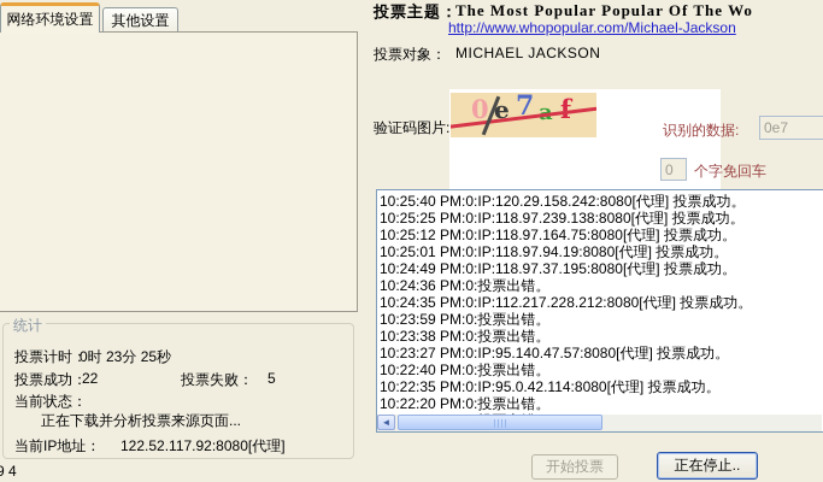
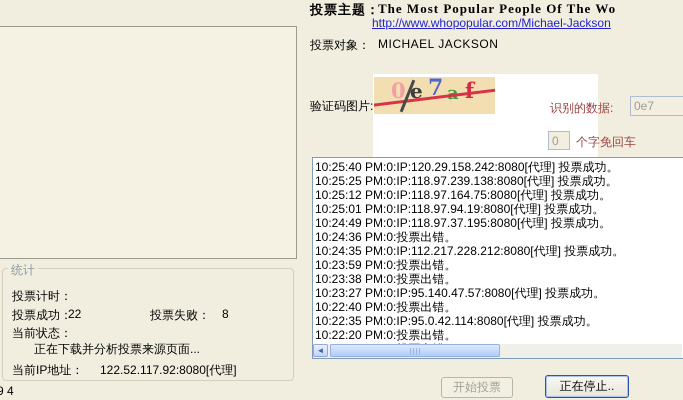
- 网络环境设置
- 其他设置
  统计
  投票计时：
- 0时 23分 25秒
  投票成功：
  22
  投票失败：
- 5
+ 8
  当前状态：
  正在下载并分析投票来源页面...
  当前IP地址：
  122.52.117.92:8080[代理]
  9 4
  投票主题：
- The Most Popular Popular Of The Wo
+ The Most Popular People Of The Wo
  http://www.whopopular.com/Michael-Jackson
  投票对象：
  MICHAEL JACKSON
  验证码图片:
  0
  e
  7
  f
  识别的数据:
  0e7
  0
  个字免回车
  10:25:40 PM:0:IP:120.29.158.242:8080[代理] 投票成功。
  10:25:25 PM:0:IP:118.97.239.138:8080[代理] 投票成功。
  10:25:12 PM:0:IP:118.97.164.75:8080[代理] 投票成功。
  10:25:01 PM:0:IP:118.97.94.19:8080[代理] 投票成功。
  10:24:49 PM:0:IP:118.97.37.195:8080[代理] 投票成功。
  10:24:36 PM:0:投票出错。
  10:24:35 PM:0:IP:112.217.228.212:8080[代理] 投票成功。
  10:23:59 PM:0:投票出错。
  10:23:38 PM:0:投票出错。
  10:23:27 PM:0:IP:95.140.47.57:8080[代理] 投票成功。
  10:22:40 PM:0:投票出错。
  10:22:35 PM:0:IP:95.0.42.114:8080[代理] 投票成功。
  10:22:20 PM:0:投票出错。
  ◄
  开始投票
  正在停止..
